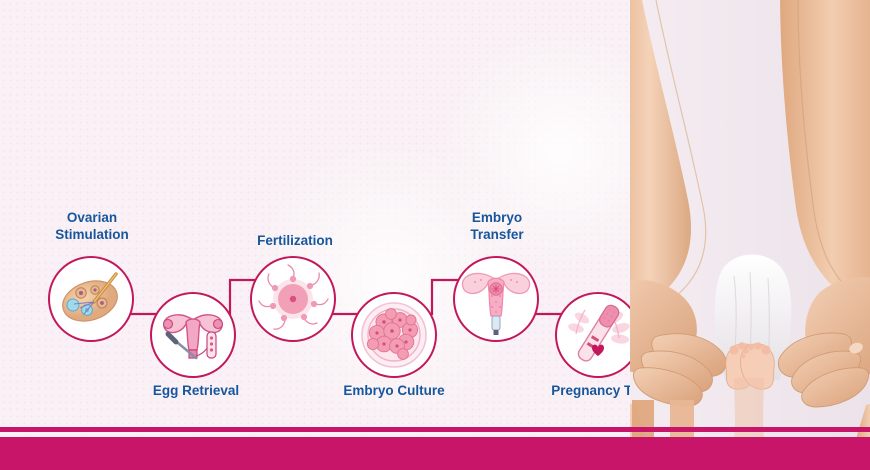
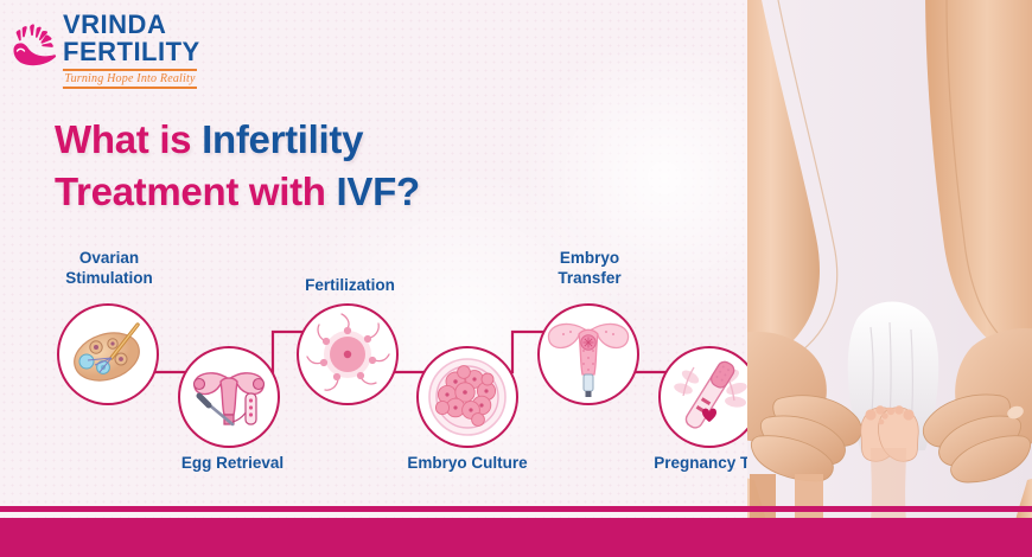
+ VRINDA
+ FERTILITY
+ Turning Hope Into Reality
+ What is Infertility
+ Treatment with IVF?
  Ovarian
  Stimulation
  Egg Retrieval
  Fertilization
  Embryo Culture
  Embryo
  Transfer
  Pregnancy T
